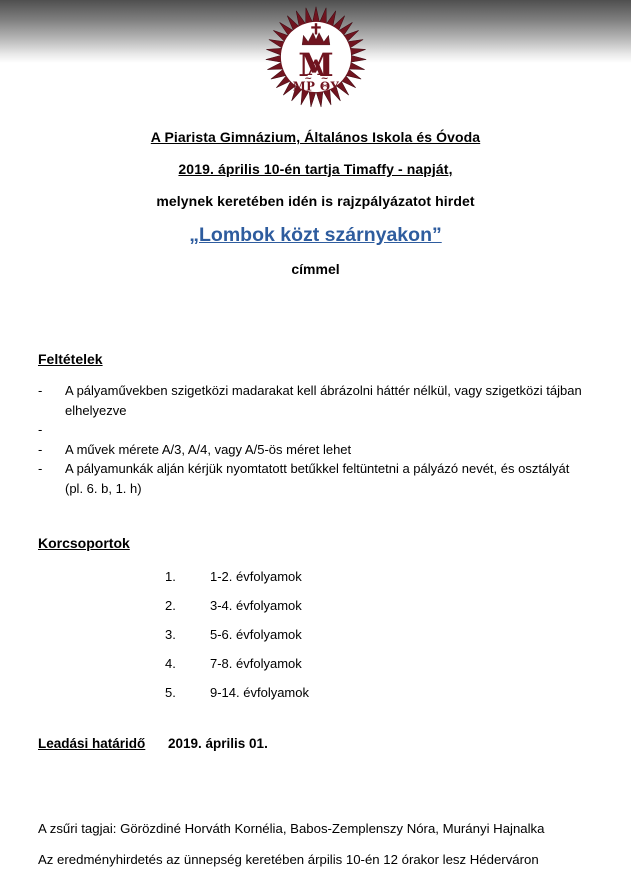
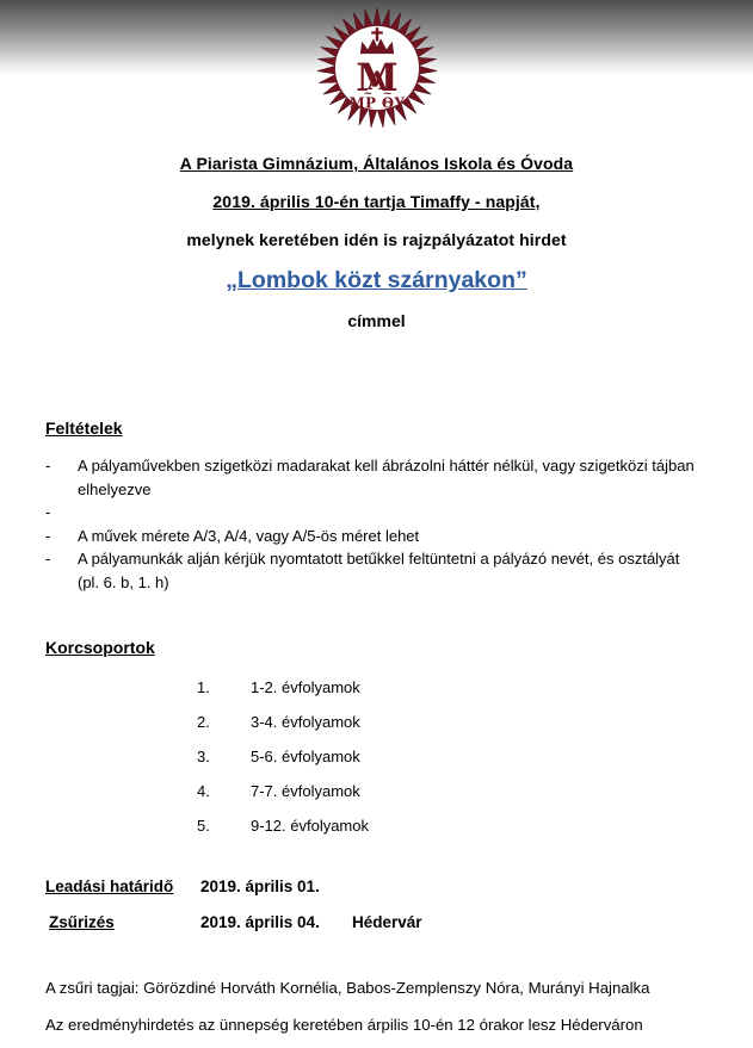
  M
  A
  ~
  ~
  MP ΘY
  A Piarista Gimnázium, Általános Iskola és Óvoda
  2019. április 10-én tartja Timaffy - napját,
  melynek keretében idén is rajzpályázatot hirdet
  „Lombok közt szárnyakon”
  címmel
  Feltételek
  -
  A pályaművekben szigetközi madarakat kell ábrázolni háttér nélkül, vagy szigetközi tájban elhelyezve
  -
  -
  A művek mérete A/3, A/4, vagy A/5-ös méret lehet
  -
  A pályamunkák alján kérjük nyomtatott betűkkel feltüntetni a pályázó nevét, és osztályát (pl. 6. b, 1. h)
  Korcsoportok
  1.
  1-2. évfolyamok
  2.
  3-4. évfolyamok
  3.
  5-6. évfolyamok
  4.
- 7-8. évfolyamok
+ 7-7. évfolyamok
  5.
- 9-14. évfolyamok
+ 9-12. évfolyamok
  Leadási határidő
  2019. április 01.
+ Zsűrizés
+ 2019. április 04.
+ Hédervár
  A zsűri tagjai: Görözdiné Horváth Kornélia, Babos-Zemplenszy Nóra, Murányi Hajnalka
  Az eredményhirdetés az ünnepség keretében árpilis 10-én 12 órakor lesz Héderváron
